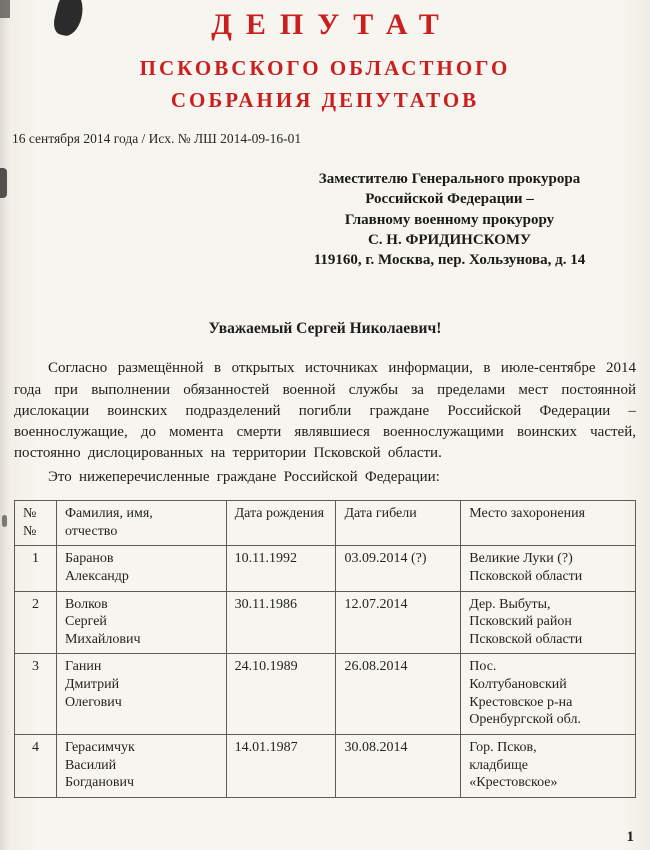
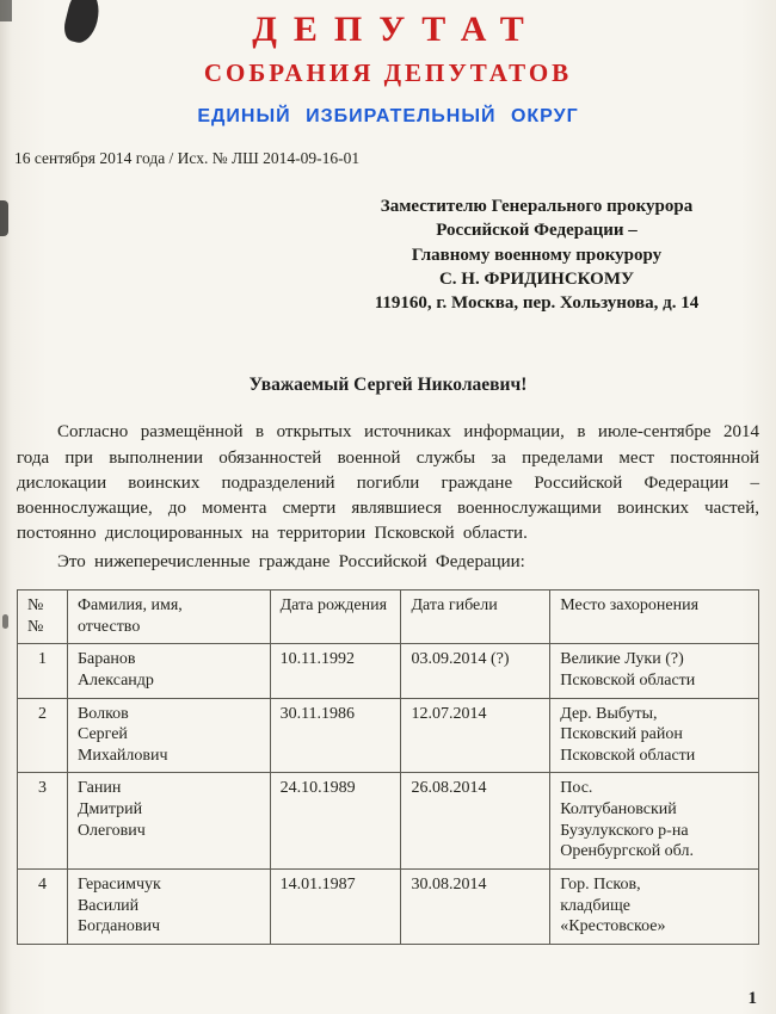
  ДЕПУТАТ
- ПСКОВСКОГО ОБЛАСТНОГО
  СОБРАНИЯ ДЕПУТАТОВ
+ ЕДИНЫЙ ИЗБИРАТЕЛЬНЫЙ ОКРУГ
  16 сентября 2014 года / Исх. № ЛШ 2014-09-16-01
  Заместителю Генерального прокурора
  Российской Федерации –
  Главному военному прокурору
  С. Н. ФРИДИНСКОМУ
  119160, г. Москва, пер. Хользунова, д. 14
  Уважаемый Сергей Николаевич!
  Согласно размещённой в открытых источниках информации, в июле-сентябре 2014 года при выполнении обязанностей военной службы за пределами мест постоянной дислокации воинских подразделений погибли граждане Российской Федерации – военнослужащие, до момента смерти являвшиеся военнослужащими воинских частей, постоянно дислоцированных на территории Псковской области.
  Это нижеперечисленные граждане Российской Федерации:
  №№	Фамилия, имя, отчество	Дата рождения	Дата гибели	Место захоронения
  1	Баранов Александр	10.11.1992	03.09.2014 (?)	Великие Луки (?) Псковской области
  2	Волков Сергей Михайлович	30.11.1986	12.07.2014	Дер. Выбуты, Псковский район Псковской области
- 3	Ганин Дмитрий Олегович	24.10.1989	26.08.2014	Пос. Колтубановский Крестовское р-на Оренбургской обл.
+ 3	Ганин Дмитрий Олегович	24.10.1989	26.08.2014	Пос. Колтубановский Бузулукского р-на Оренбургской обл.
  4	Герасимчук Василий Богданович	14.01.1987	30.08.2014	Гор. Псков, кладбище «Крестовское»
  1
